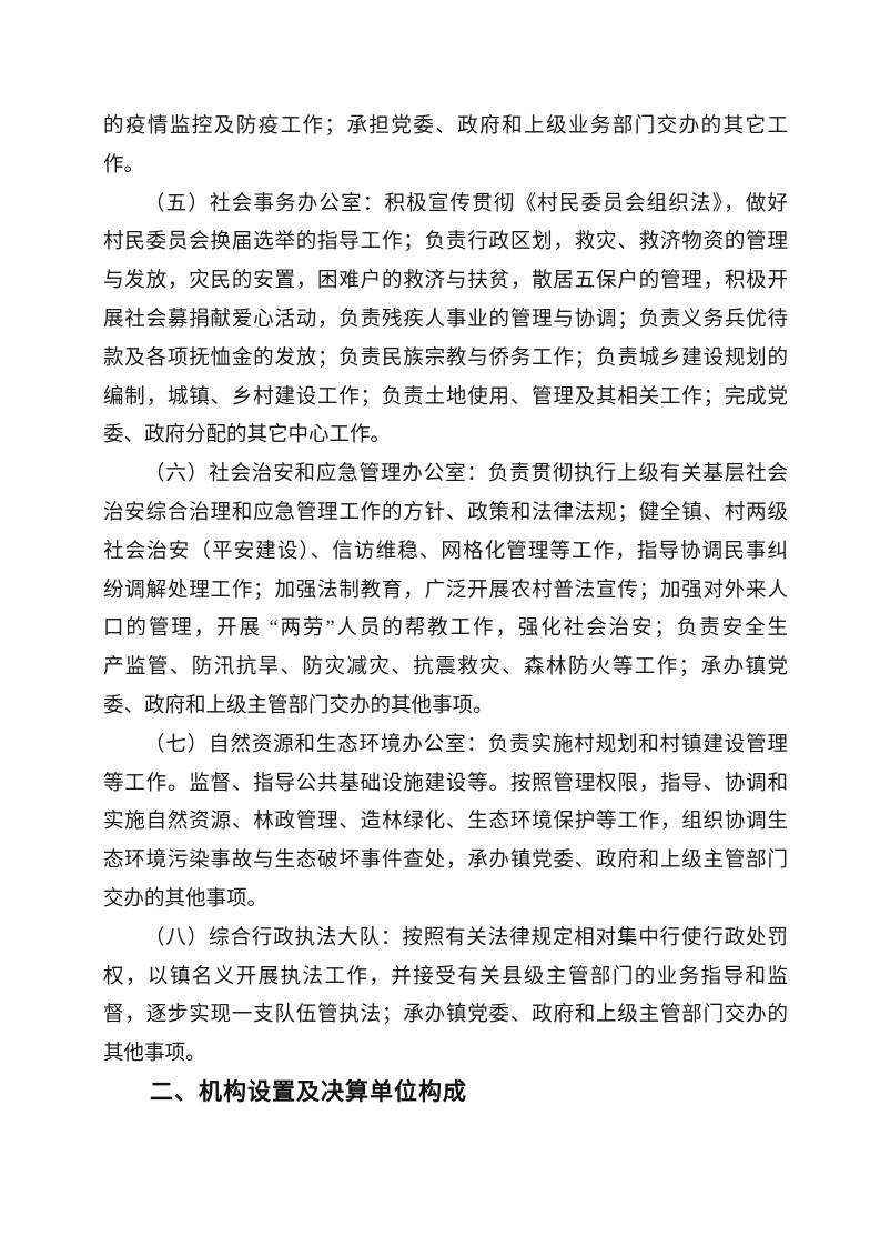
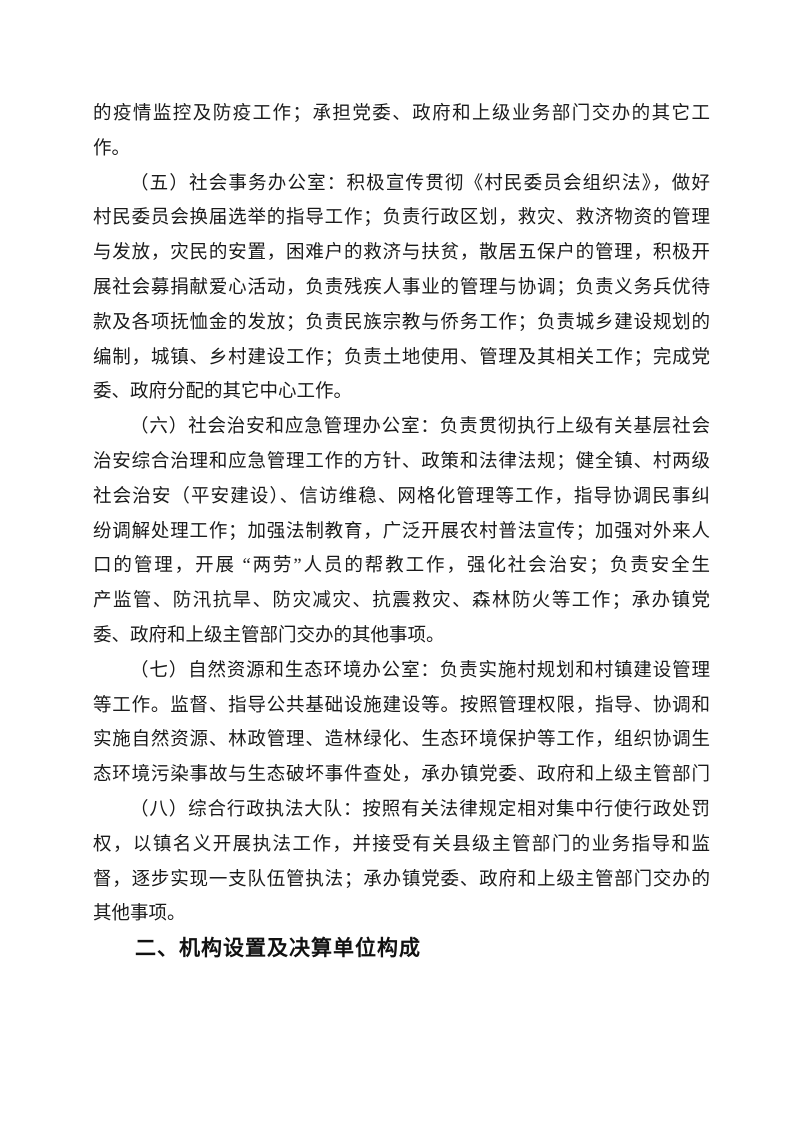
  的疫情监控及防疫工作；承担党委、政府和上级业务部门交办的其它工
  作。
  （五）社会事务办公室：积极宣传贯彻《村民委员会组织法》，做好
  村民委员会换届选举的指导工作；负责行政区划，救灾、救济物资的管理
  与发放，灾民的安置，困难户的救济与扶贫，散居五保户的管理，积极开
  展社会募捐献爱心活动，负责残疾人事业的管理与协调；负责义务兵优待
  款及各项抚恤金的发放；负责民族宗教与侨务工作；负责城乡建设规划的
  编制，城镇、乡村建设工作；负责土地使用、管理及其相关工作；完成党
  委、政府分配的其它中心工作。
  （六）社会治安和应急管理办公室：负责贯彻执行上级有关基层社会
  治安综合治理和应急管理工作的方针、政策和法律法规；健全镇、村两级
  社会治安（平安建设）、信访维稳、网格化管理等工作，指导协调民事纠
  纷调解处理工作；加强法制教育，广泛开展农村普法宣传；加强对外来人
  口的管理，开展 “两劳”人员的帮教工作，强化社会治安；负责安全生
  产监管、防汛抗旱、防灾减灾、抗震救灾、森林防火等工作；承办镇党
  委、政府和上级主管部门交办的其他事项。
  （七）自然资源和生态环境办公室：负责实施村规划和村镇建设管理
  等工作。监督、指导公共基础设施建设等。按照管理权限，指导、协调和
  实施自然资源、林政管理、造林绿化、生态环境保护等工作，组织协调生
  态环境污染事故与生态破坏事件查处，承办镇党委、政府和上级主管部门
- 交办的其他事项。
  （八）综合行政执法大队：按照有关法律规定相对集中行使行政处罚
  权，以镇名义开展执法工作，并接受有关县级主管部门的业务指导和监
  督，逐步实现一支队伍管执法；承办镇党委、政府和上级主管部门交办的
  其他事项。
  二、机构设置及决算单位构成
